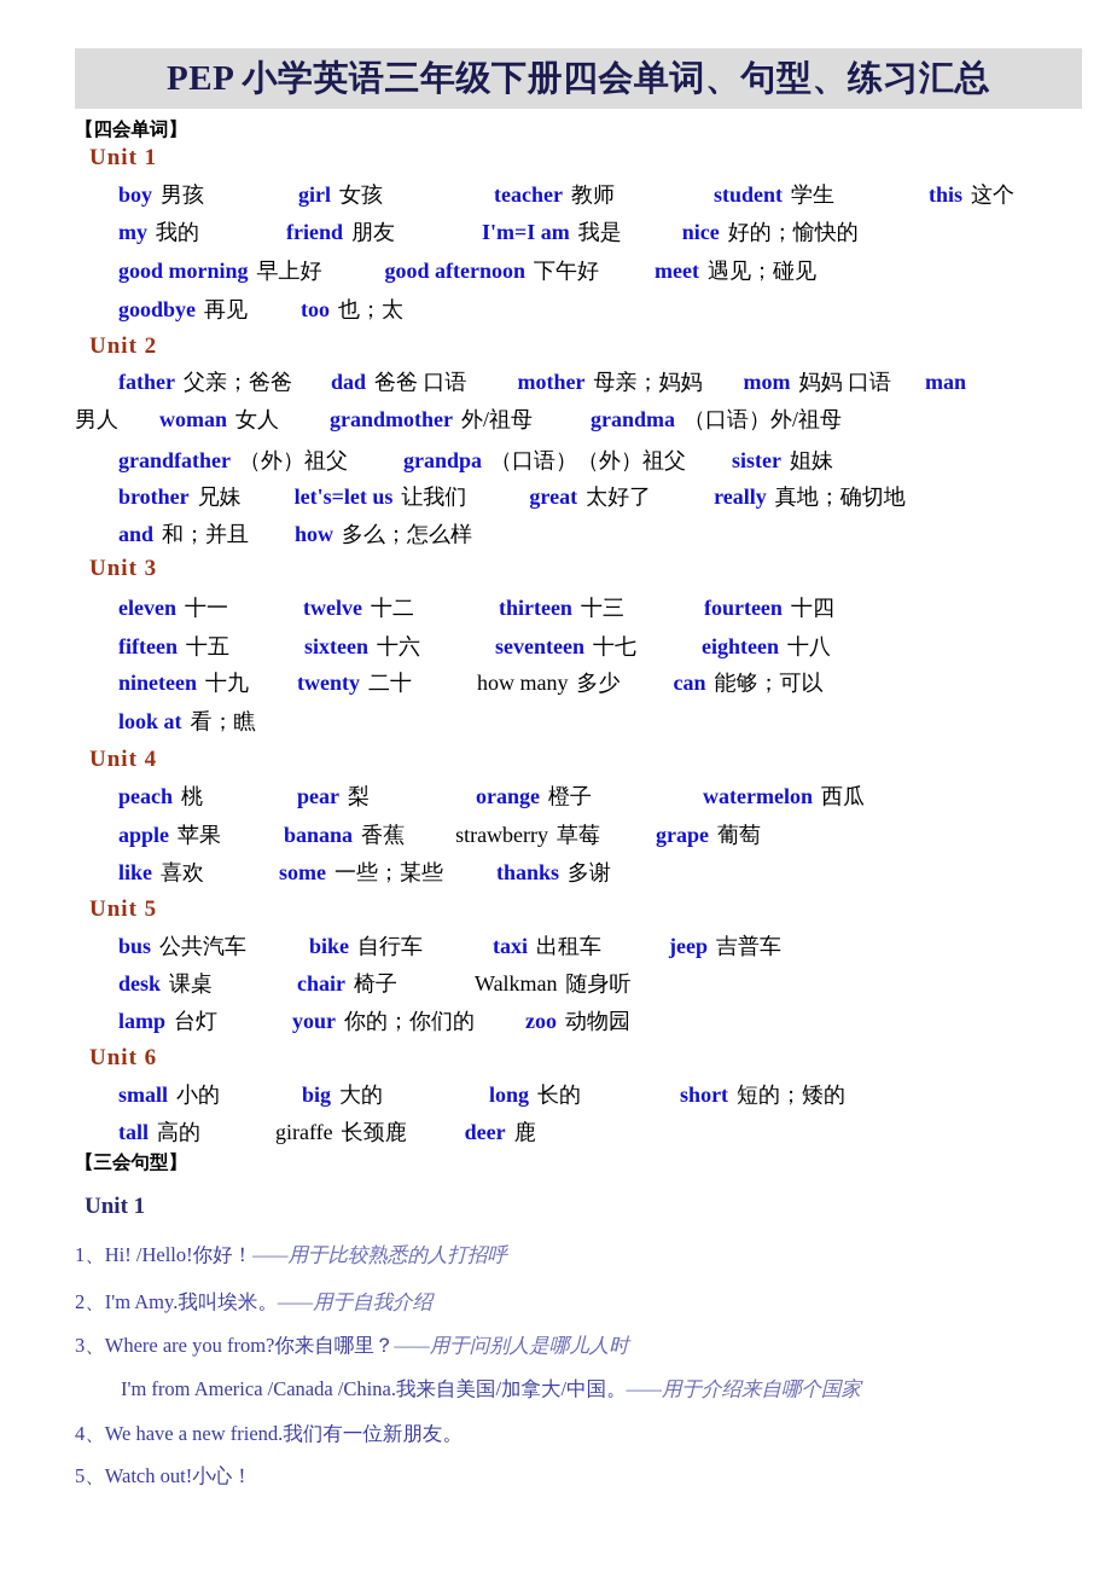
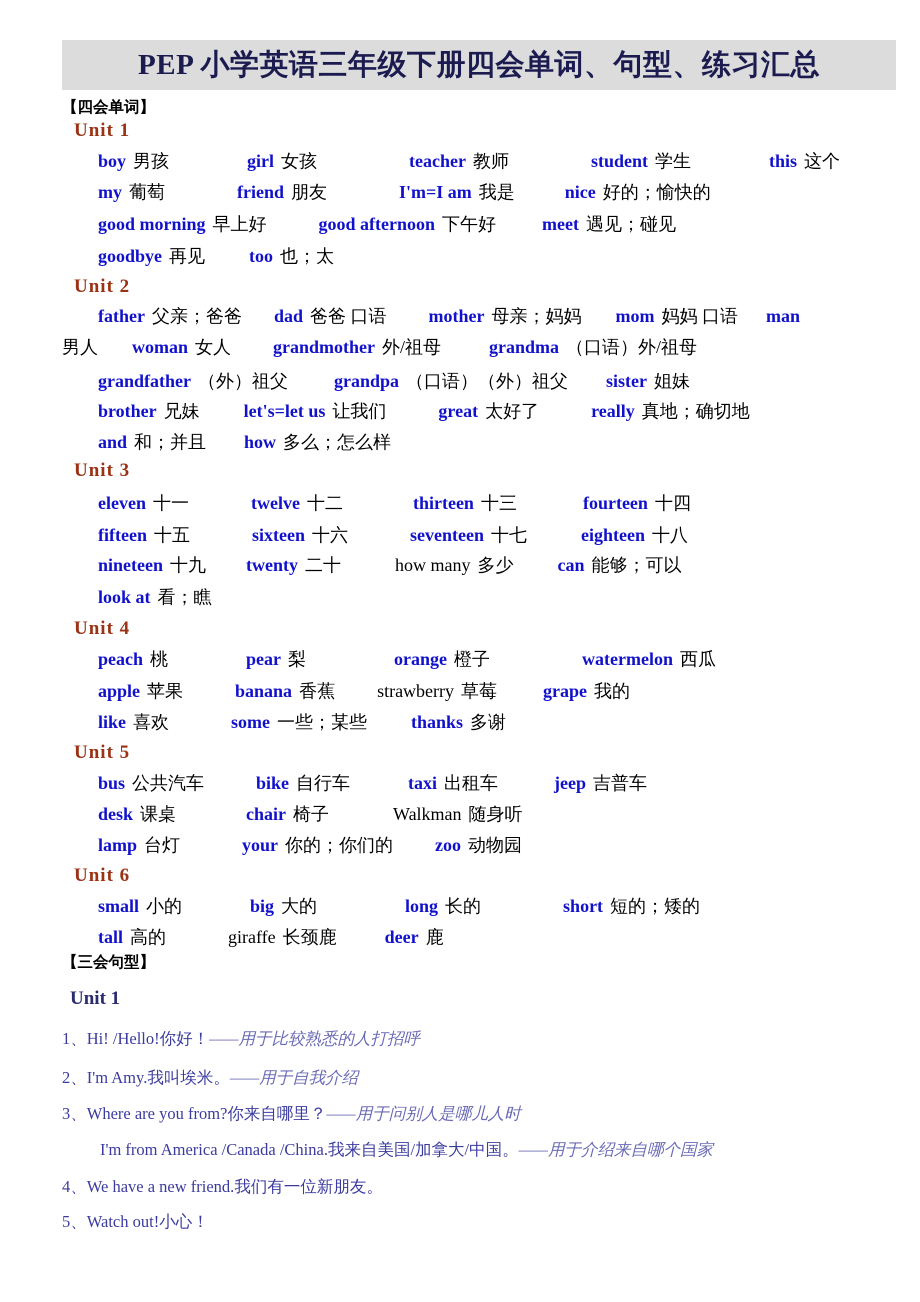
  PEP 小学英语三年级下册四会单词、句型、练习汇总
  【四会单词】
  Unit 1
  boy 男孩 girl 女孩 teacher 教师 student 学生 this 这个
- my 我的 friend 朋友 I'm=I am 我是 nice 好的；愉快的
+ my 葡萄 friend 朋友 I'm=I am 我是 nice 好的；愉快的
  good morning 早上好 good afternoon 下午好 meet 遇见；碰见
  goodbye 再见 too 也；太
  Unit 2
  father 父亲；爸爸 dad 爸爸 口语 mother 母亲；妈妈 mom 妈妈 口语 man
  男人 woman 女人 grandmother 外/祖母 grandma （口语）外/祖母
  grandfather （外）祖父 grandpa （口语）（外）祖父 sister 姐妹
  brother 兄妹 let's=let us 让我们 great 太好了 really 真地；确切地
  and 和；并且 how 多么；怎么样
  Unit 3
  eleven 十一 twelve 十二 thirteen 十三 fourteen 十四
  fifteen 十五 sixteen 十六 seventeen 十七 eighteen 十八
  nineteen 十九 twenty 二十 how many 多少 can 能够；可以
  look at 看；瞧
  Unit 4
  peach 桃 pear 梨 orange 橙子 watermelon 西瓜
- apple 苹果 banana 香蕉 strawberry 草莓 grape 葡萄
+ apple 苹果 banana 香蕉 strawberry 草莓 grape 我的
  like 喜欢 some 一些；某些 thanks 多谢
  Unit 5
  bus 公共汽车 bike 自行车 taxi 出租车 jeep 吉普车
  desk 课桌 chair 椅子 Walkman 随身听
  lamp 台灯 your 你的；你们的 zoo 动物园
  Unit 6
  small 小的 big 大的 long 长的 short 短的；矮的
  tall 高的 giraffe 长颈鹿 deer 鹿
  【三会句型】
  Unit 1
  1、Hi! /Hello!你好！——用于比较熟悉的人打招呼
  2、I'm Amy.我叫埃米。——用于自我介绍
  3、Where are you from?你来自哪里？——用于问别人是哪儿人时
  I'm from America /Canada /China.我来自美国/加拿大/中国。——用于介绍来自哪个国家
  4、We have a new friend.我们有一位新朋友。
  5、Watch out!小心！
